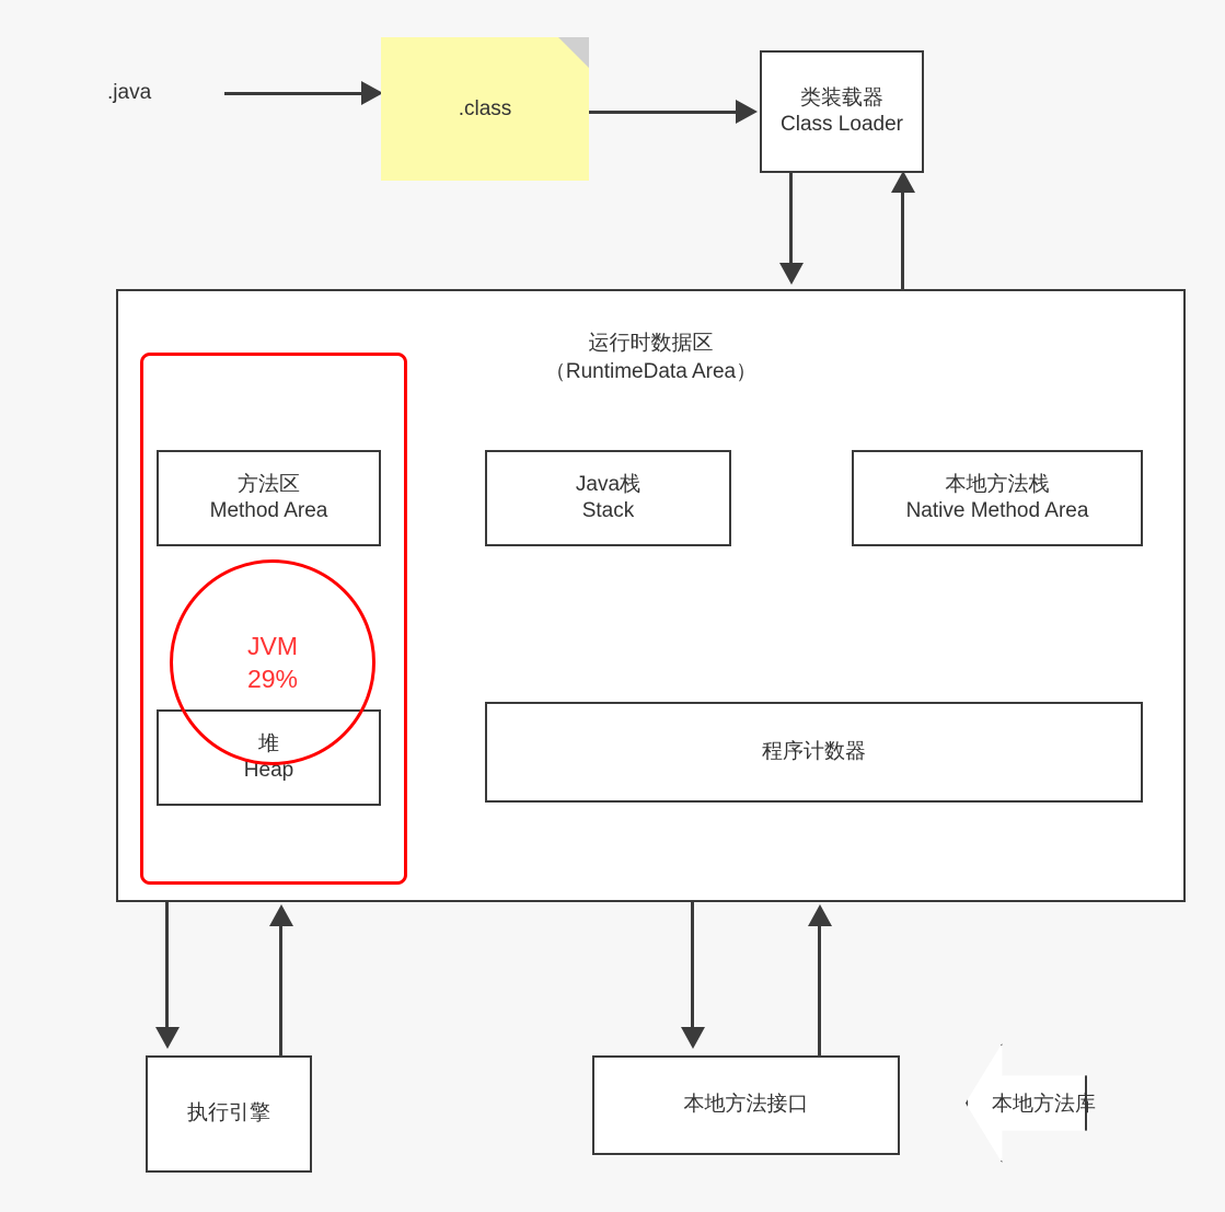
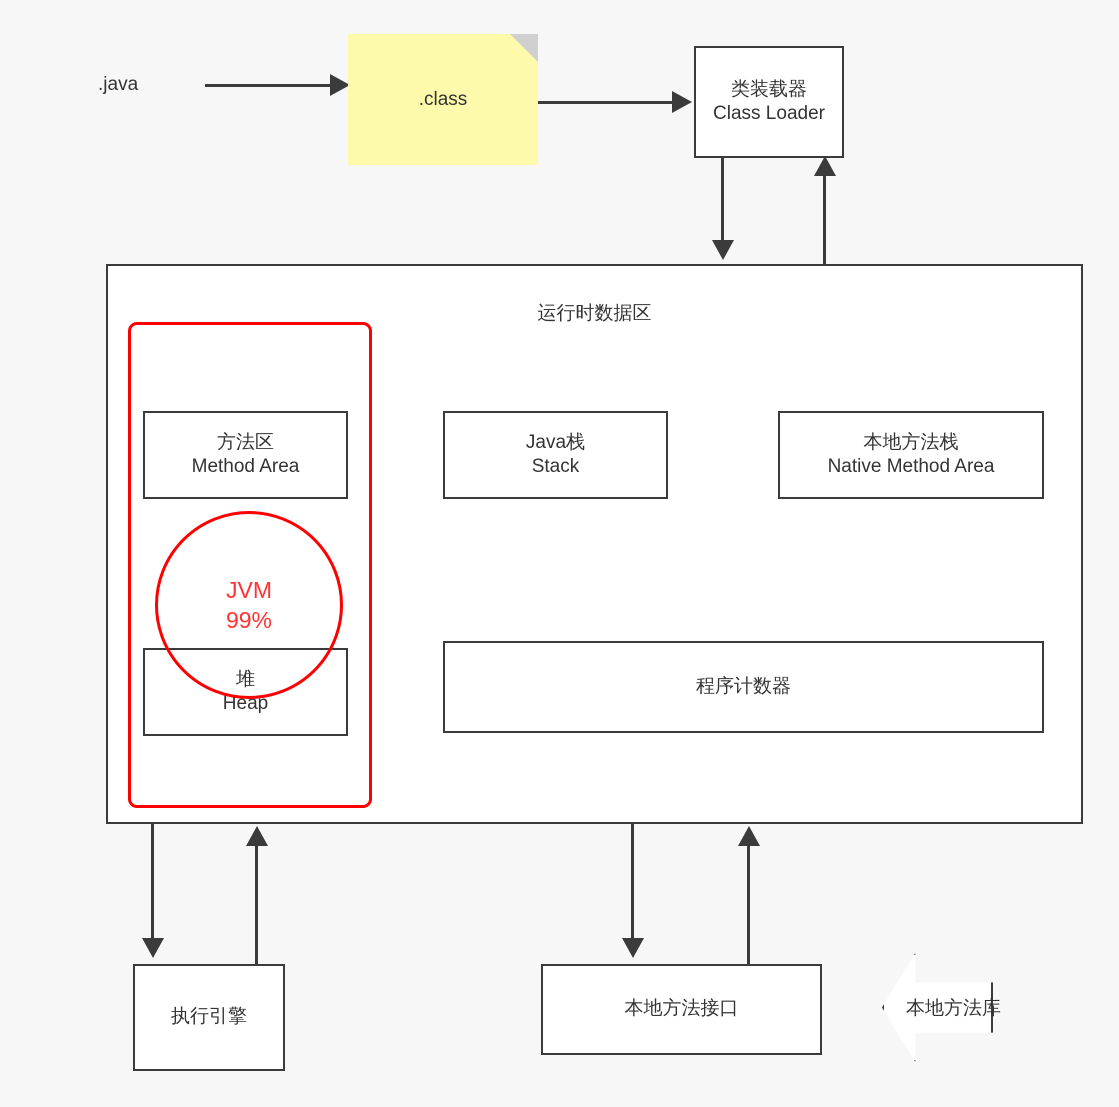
  .java
  .class
  类装载器
  Class Loader
  运行时数据区
- （RuntimeData Area）
  方法区
  Method Area
  堆
  Heap
  JVM
- 29%
+ 99%
  Java栈
  Stack
  本地方法栈
  Native Method Area
  程序计数器
  执行引擎
  本地方法接口
  本地方法库
